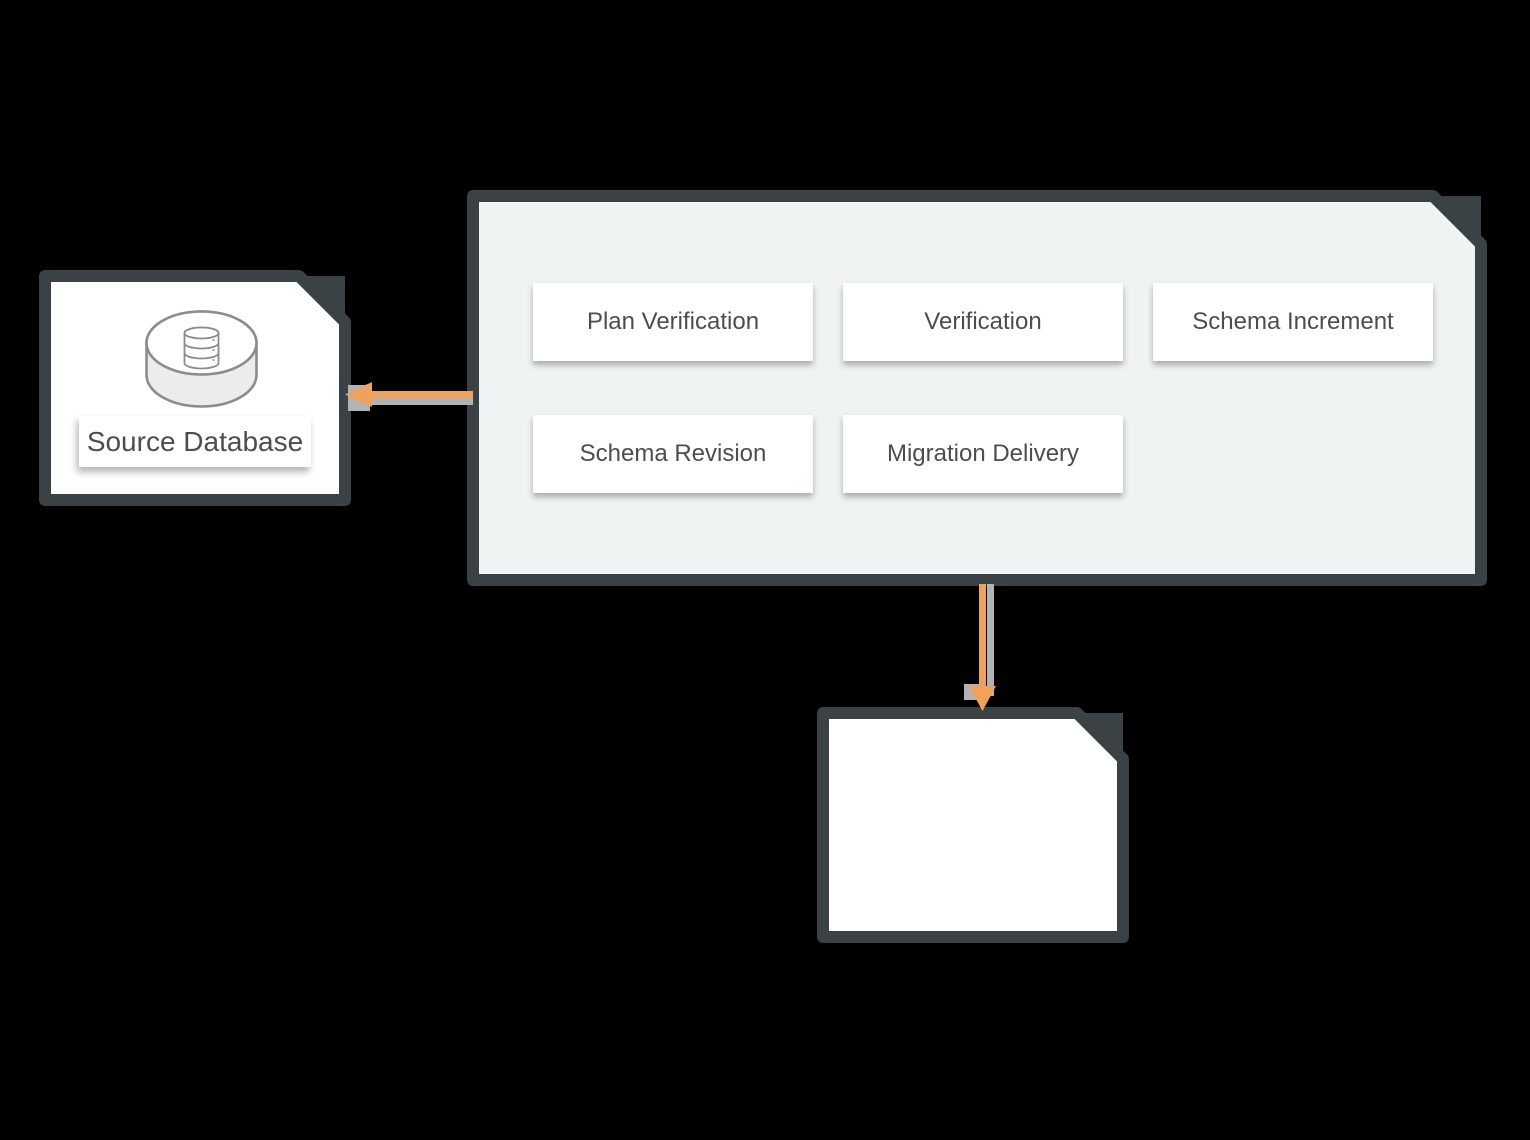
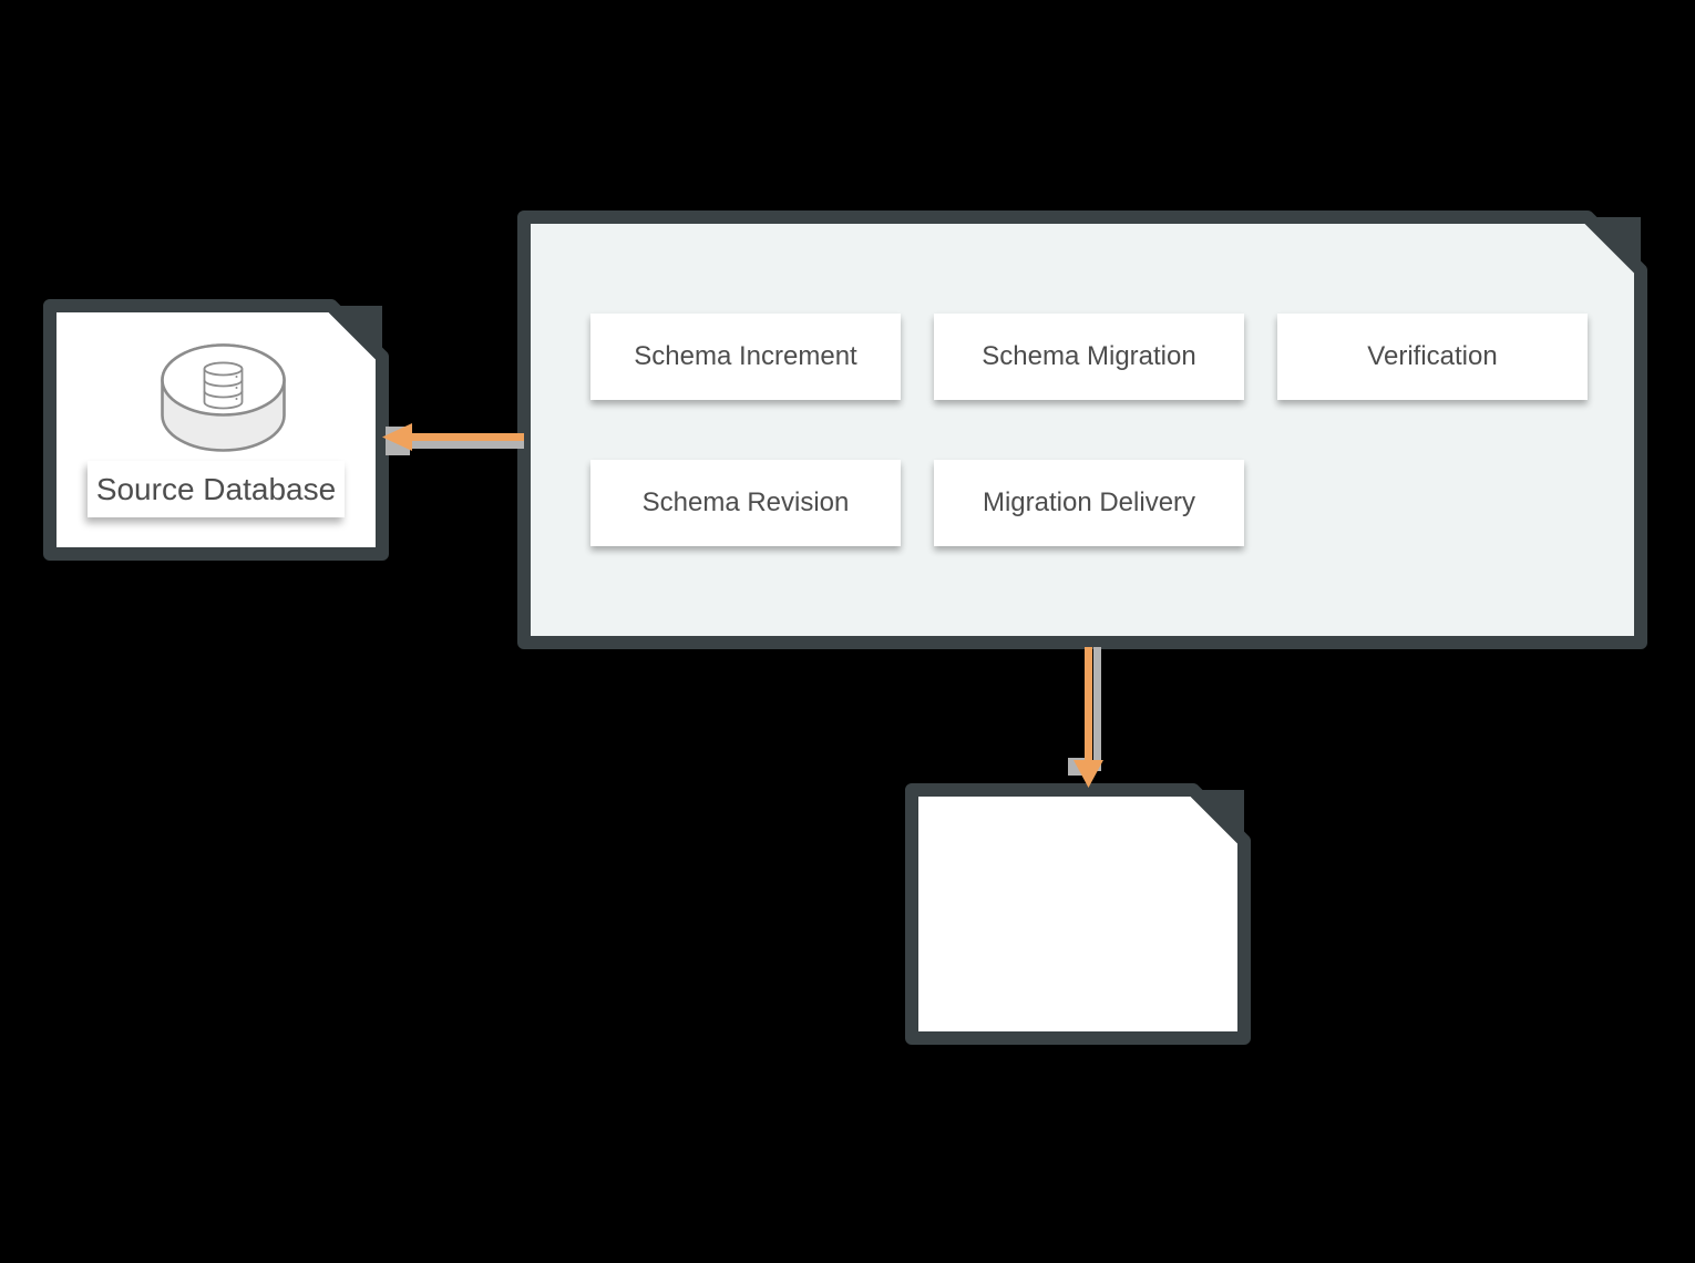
- Plan Verification
- Verification
+ Schema Increment
+ Schema Migration
- Schema Increment
+ Verification
  Schema Revision
  Migration Delivery
  Source Database
